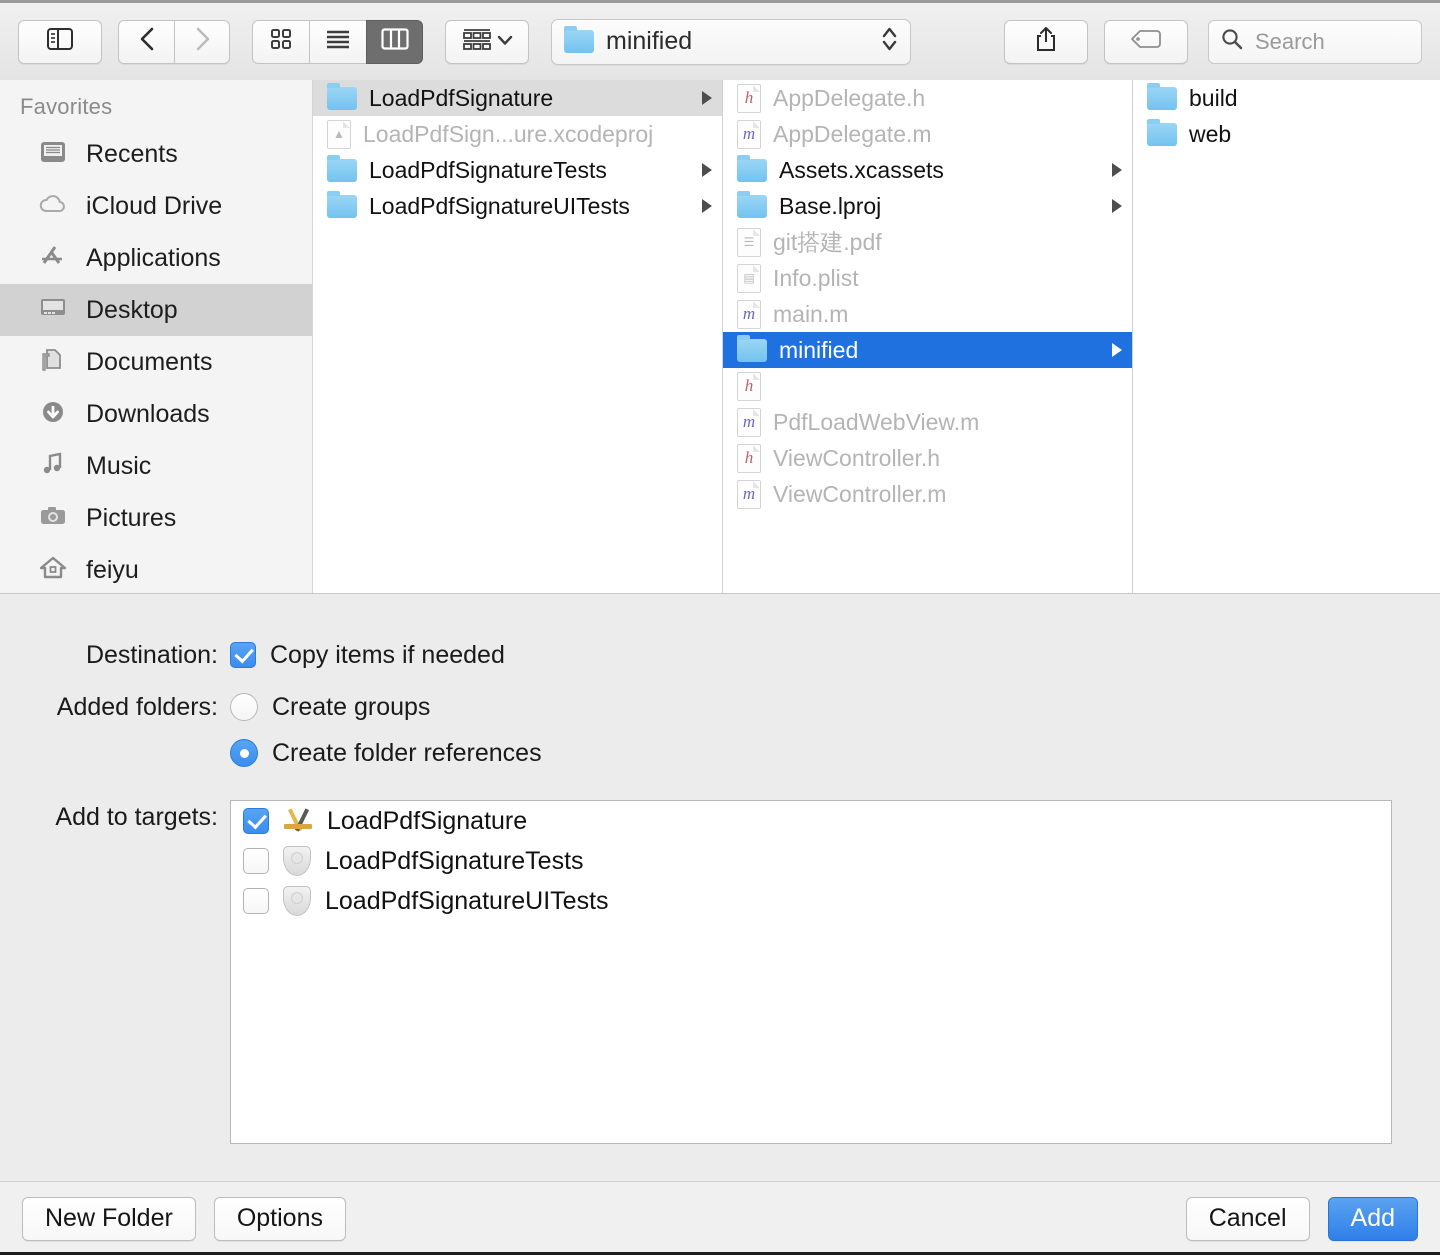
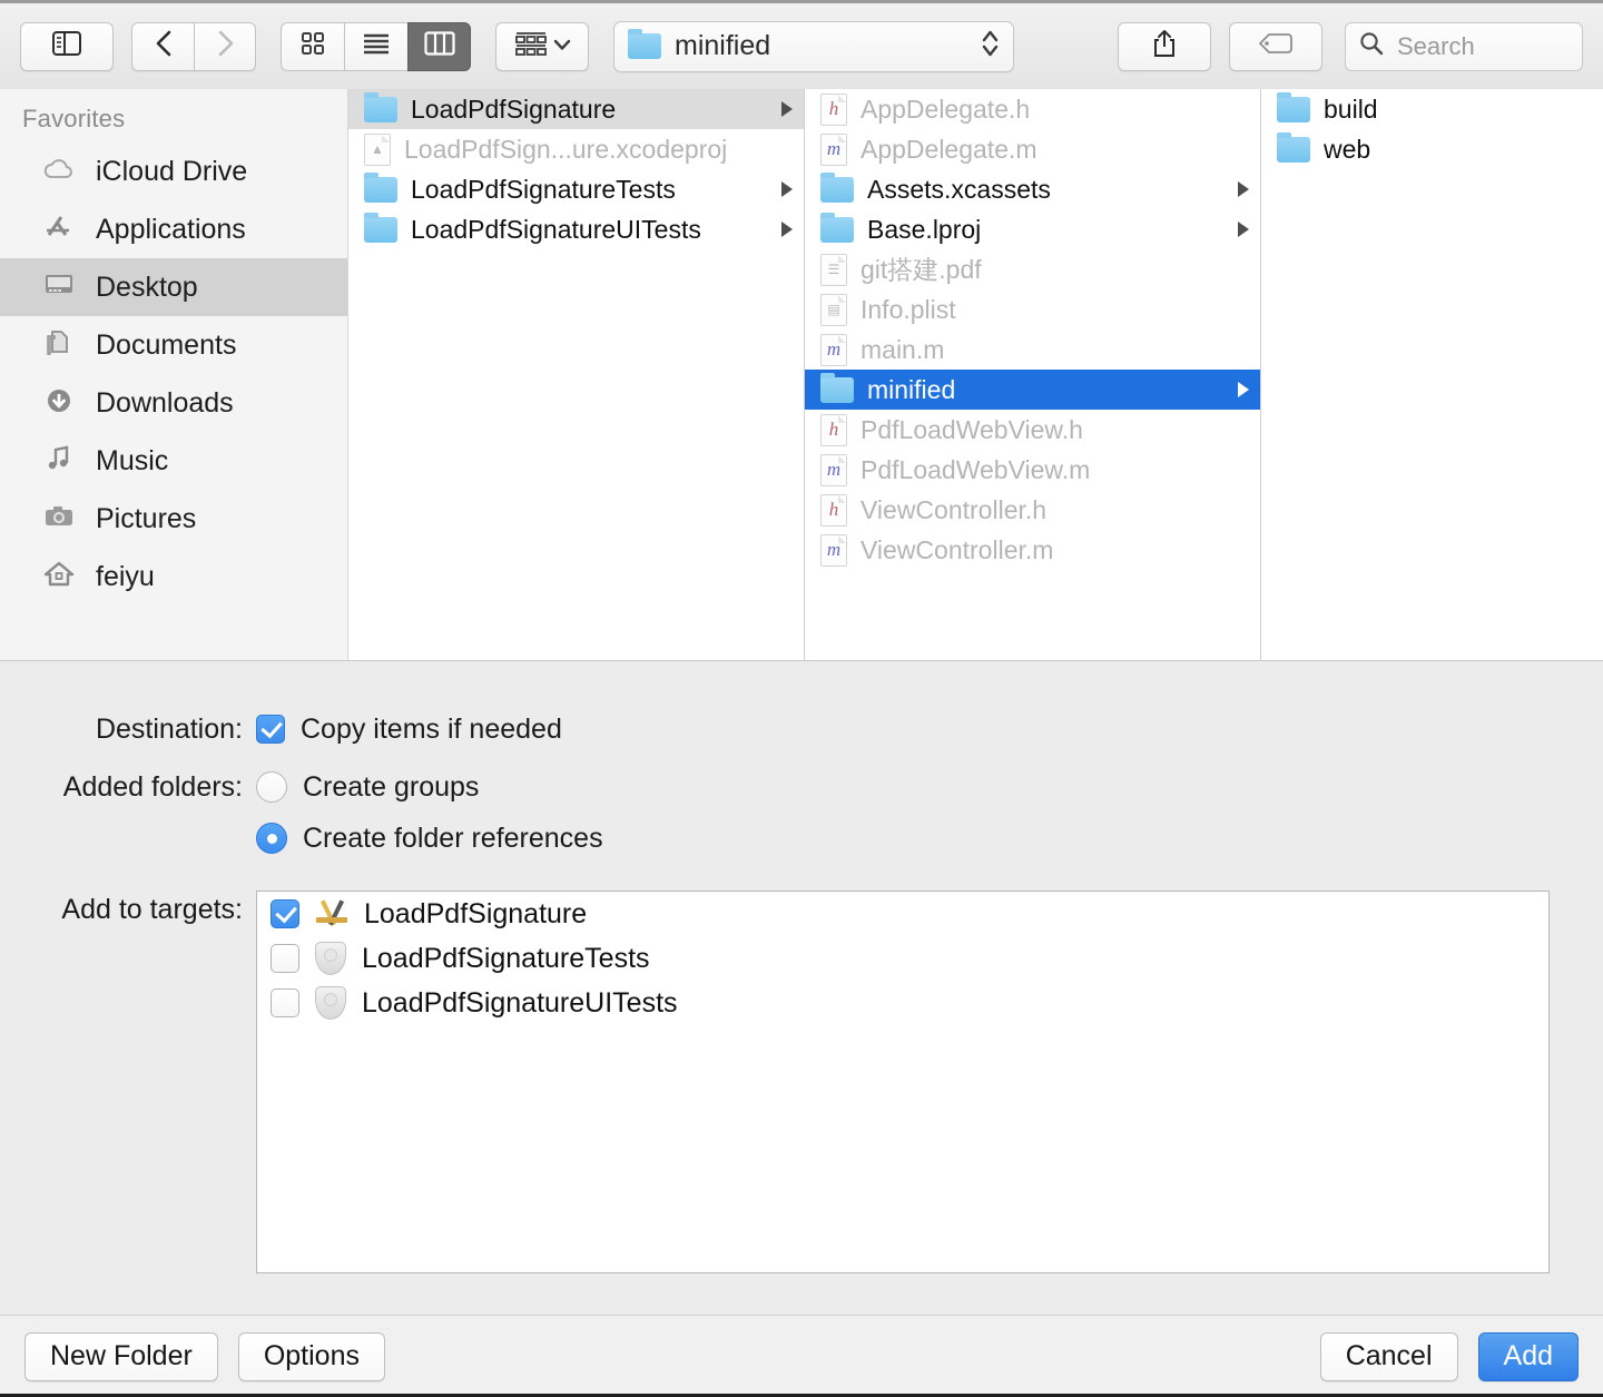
  minified
  Search
  Favorites
- Recents
  iCloud Drive
  Applications
  Desktop
  Documents
  Downloads
  Music
  Pictures
  feiyu
  LoadPdfSignature
  ▲
  LoadPdfSign...ure.xcodeproj
  LoadPdfSignatureTests
  LoadPdfSignatureUITests
  h
  AppDelegate.h
  m
  AppDelegate.m
  Assets.xcassets
  Base.lproj
  ☰
  git搭建.pdf
  ▤
  Info.plist
  m
  main.m
  minified
  h
+ PdfLoadWebView.h
  m
  PdfLoadWebView.m
  h
  ViewController.h
  m
  ViewController.m
  build
  web
  Destination:
  Copy items if needed
  Added folders:
  Create groups
  Create folder references
  Add to targets:
  LoadPdfSignature
  LoadPdfSignatureTests
  LoadPdfSignatureUITests
  New Folder
  Options
  Cancel
  Add
